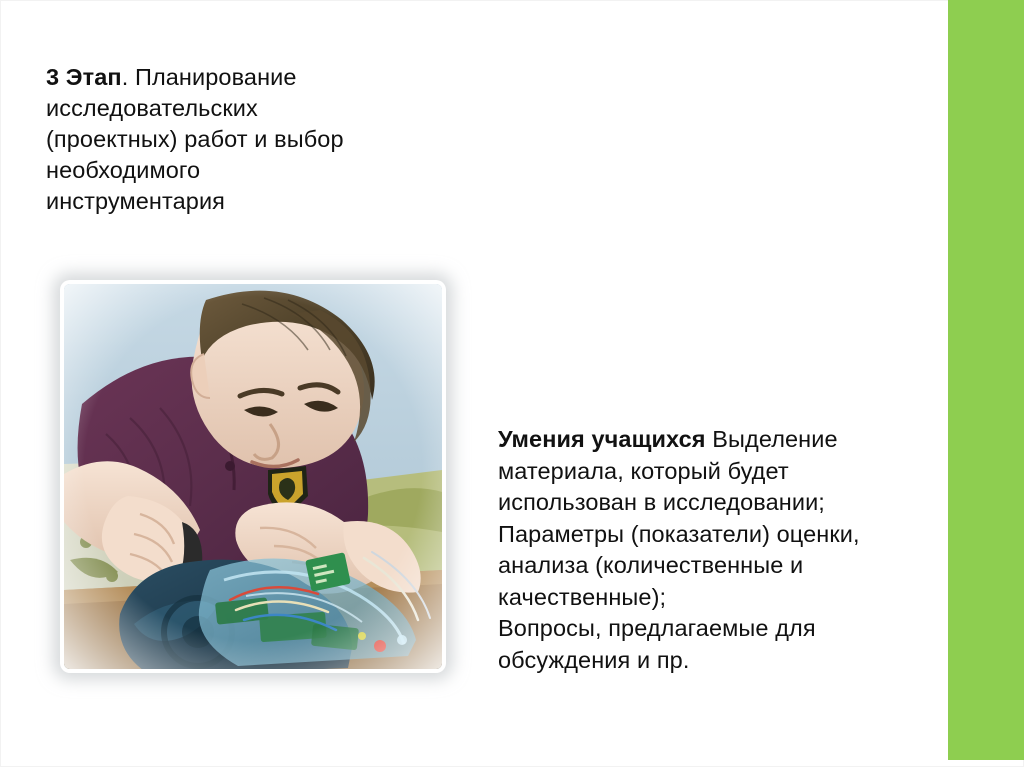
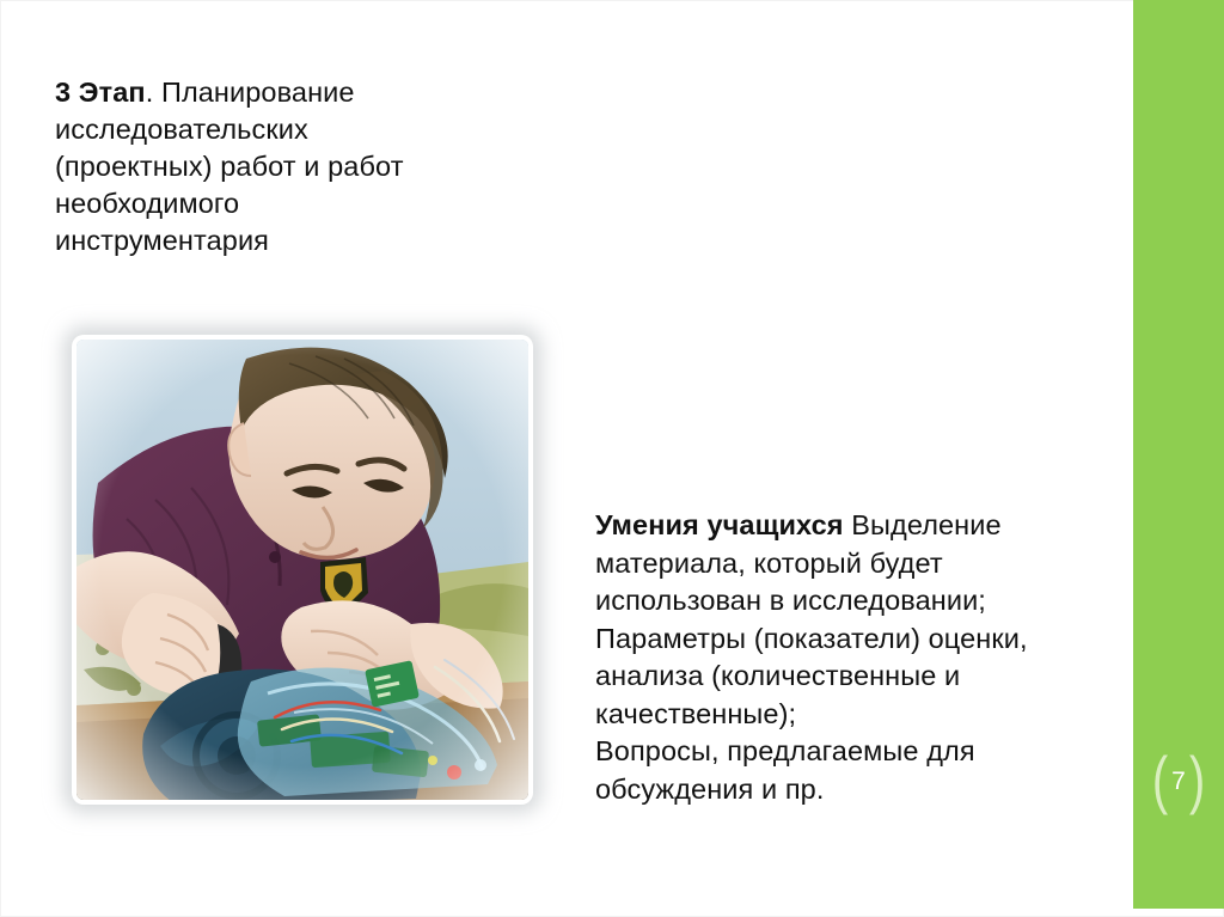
- 3 Этап. Планирование исследовательских (проектных) работ и выбор необходимого инструментария
+ 3 Этап. Планирование исследовательских (проектных) работ и работ необходимого инструментария
  Умения учащихся Выделение
  материала, который будет
  использован в исследовании;
  Параметры (показатели) оценки,
  анализа (количественные и
  качественные);
  Вопросы, предлагаемые для
  обсуждения и пр.
+ (
+ 7
+ )
